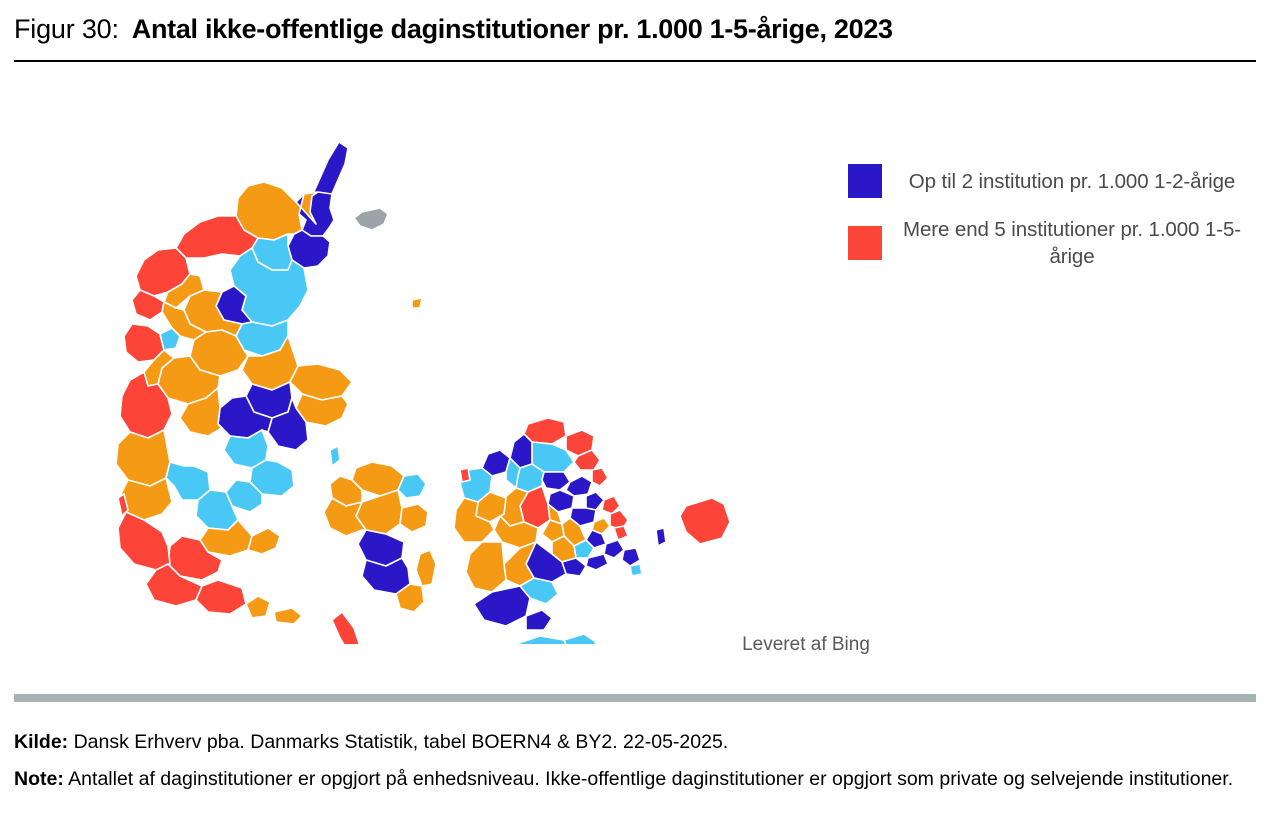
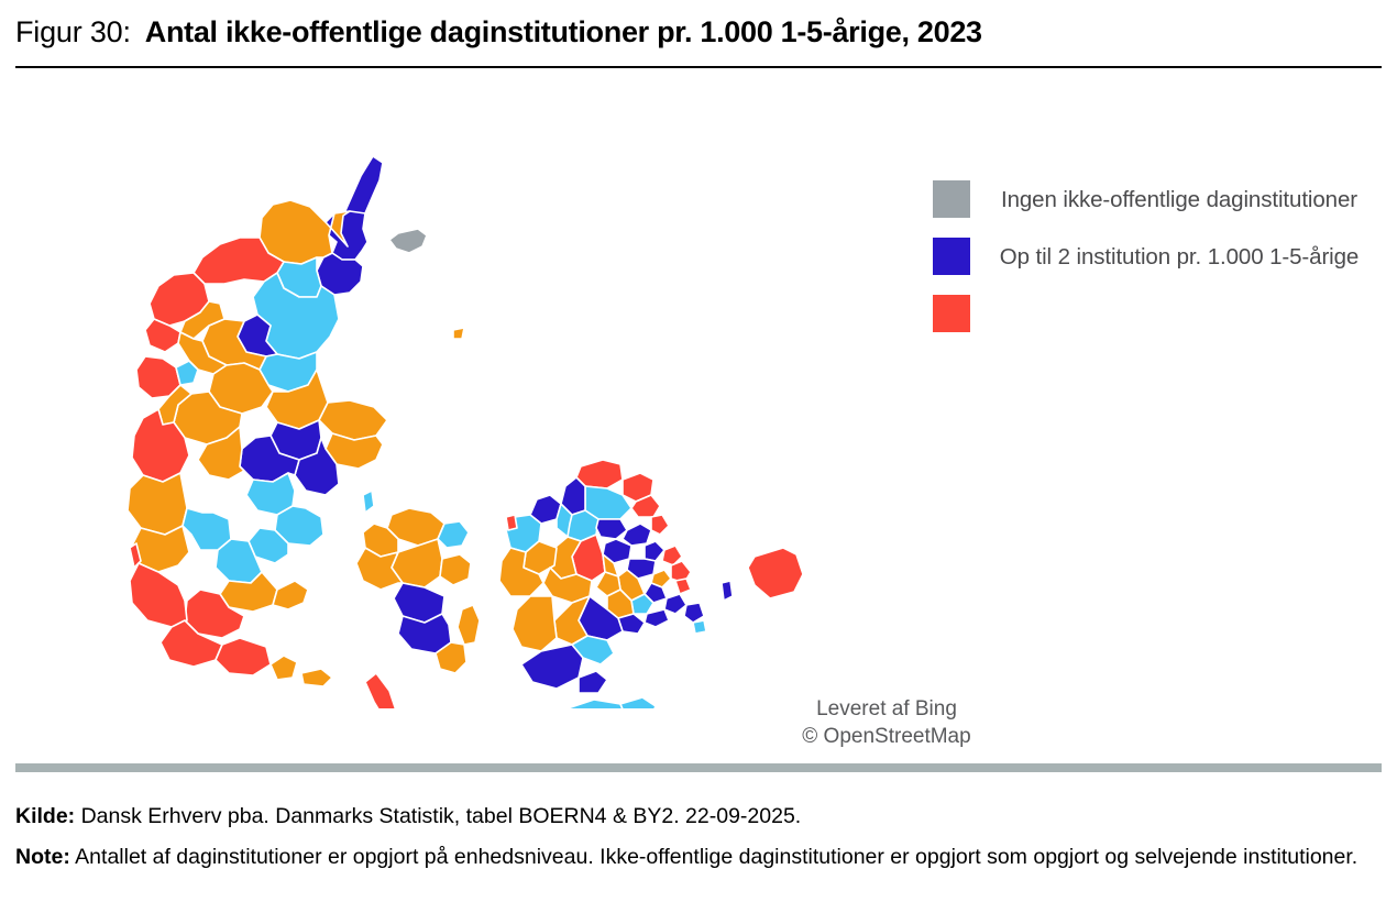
  Figur 30:
  Antal ikke-offentlige daginstitutioner pr. 1.000 1-5-årige, 2023
  Leveret af Bing
+ © OpenStreetMap
+ Ingen ikke-offentlige daginstitutioner
- Op til 2 institution pr. 1.000 1-2-årige
+ Op til 2 institution pr. 1.000 1-5-årige
- Mere end 5 institutioner pr. 1.000 1-5-årige
- Kilde: Dansk Erhverv pba. Danmarks Statistik, tabel BOERN4 & BY2. 22-05-2025.
+ Kilde: Dansk Erhverv pba. Danmarks Statistik, tabel BOERN4 & BY2. 22-09-2025.
- Note: Antallet af daginstitutioner er opgjort på enhedsniveau. Ikke-offentlige daginstitutioner er opgjort som private og selvejende institutioner.
+ Note: Antallet af daginstitutioner er opgjort på enhedsniveau. Ikke-offentlige daginstitutioner er opgjort som opgjort og selvejende institutioner.
